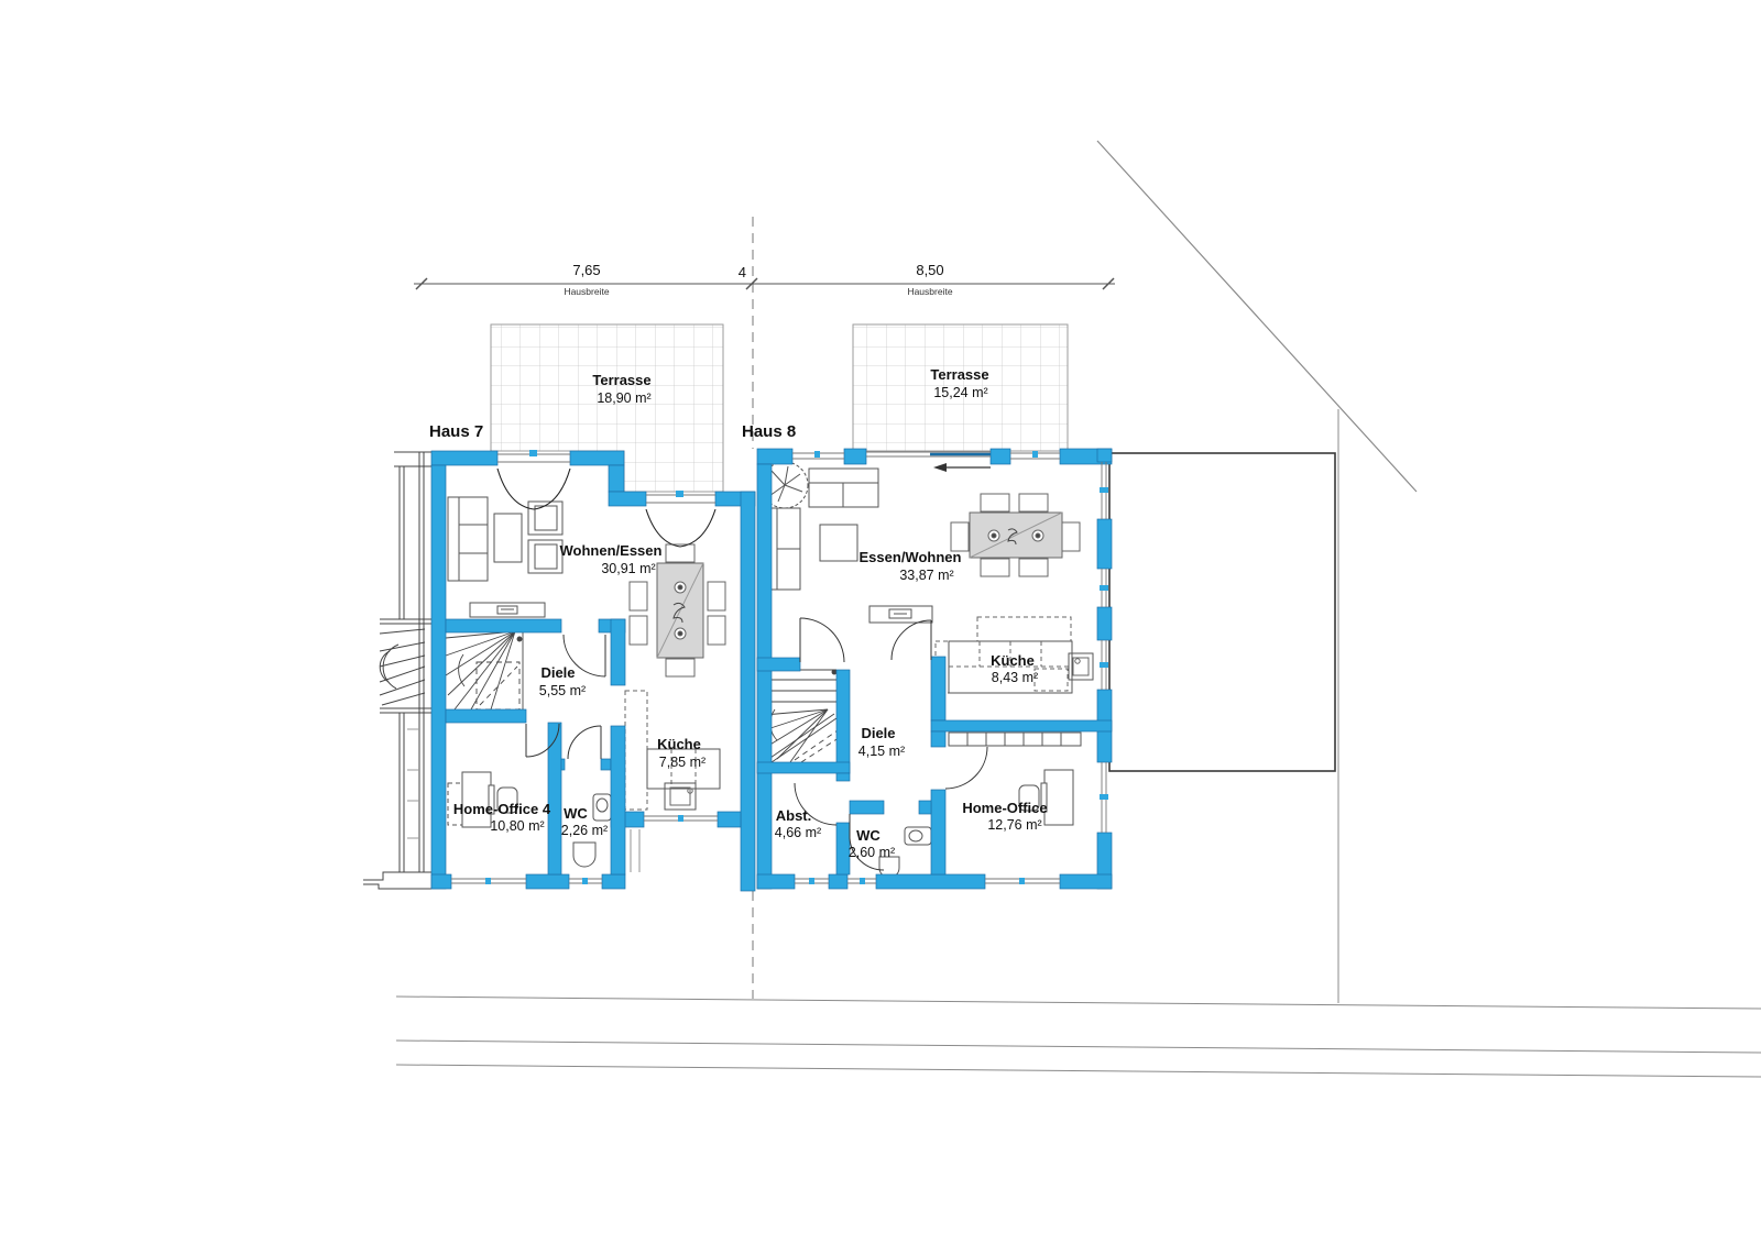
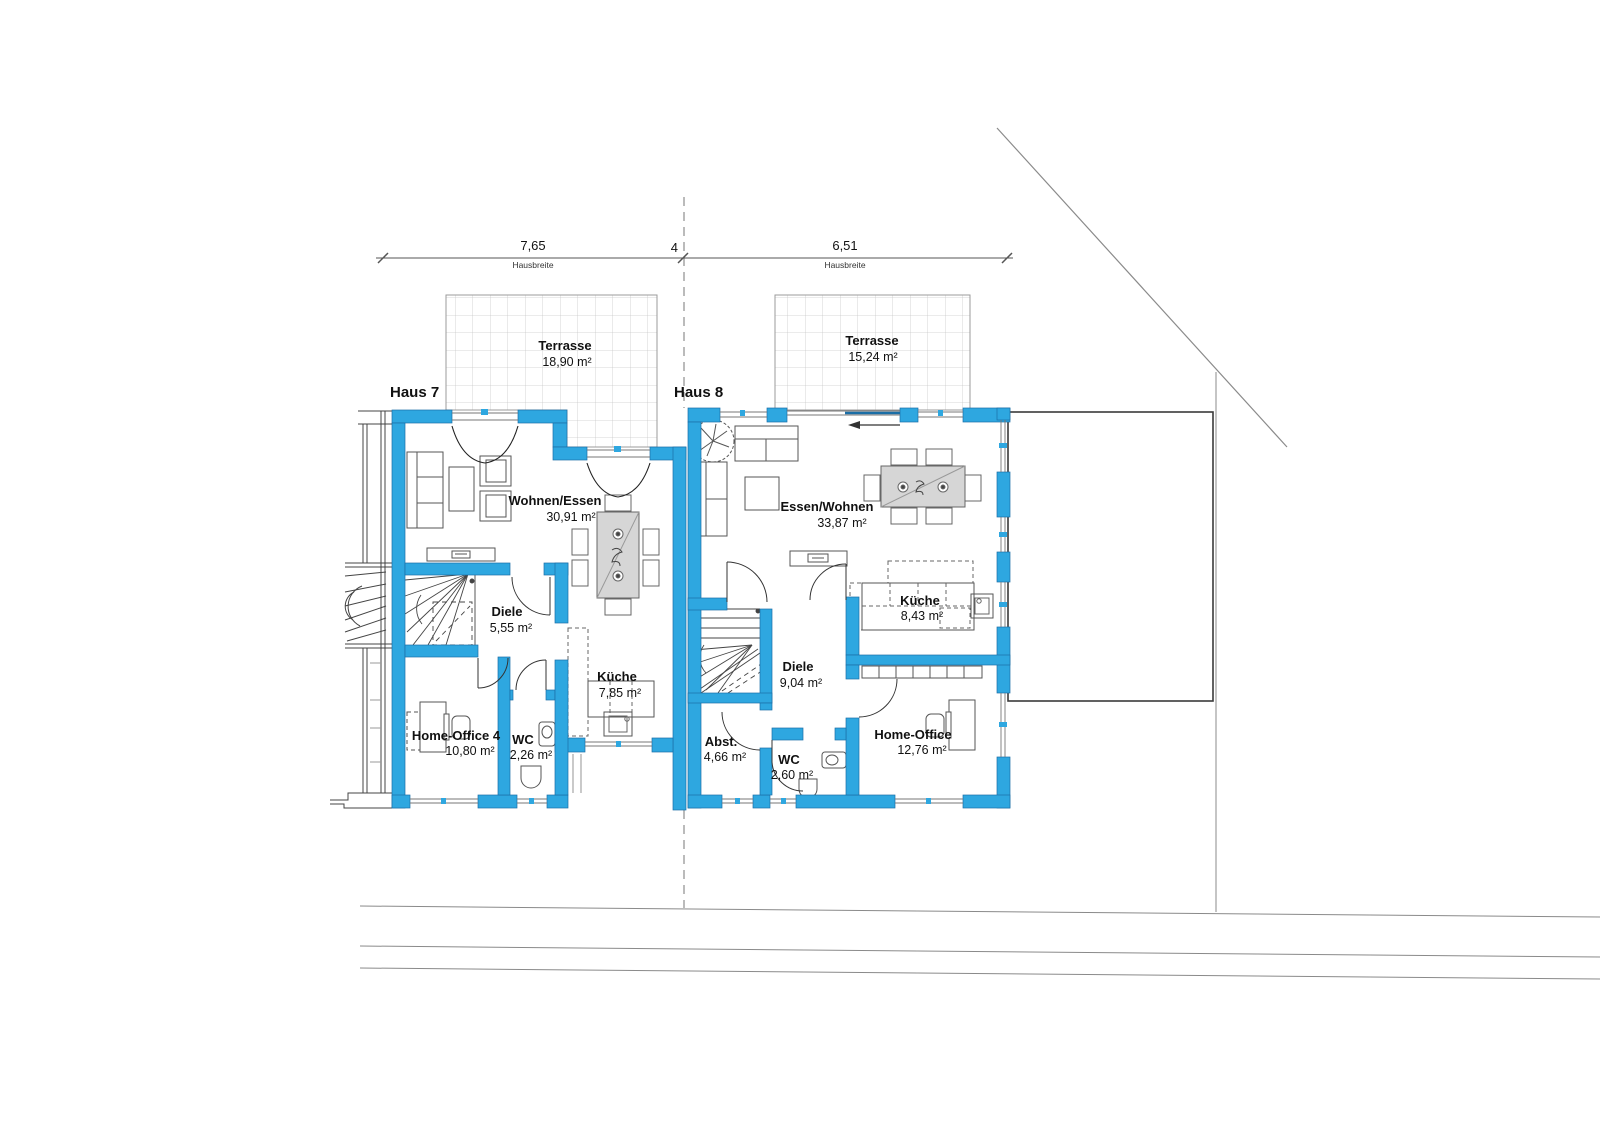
  7,65
  4
- 8,50
+ 6,51
  Hausbreite
  Hausbreite
  Haus 7
  Haus 8
  Terrasse
  18,90 m²
  Terrasse
  15,24 m²
  Wohnen/Essen
  30,91 m²
  Diele
  5,55 m²
  Küche
  7,85 m²
  Home-Office 4
  10,80 m²
  WC
  2,26 m²
  Essen/Wohnen
  33,87 m²
  Küche
  8,43 m²
  Diele
- 4,15 m²
+ 9,04 m²
  Abst.
  4,66 m²
  WC
  2,60 m²
  Home-Office
  12,76 m²
